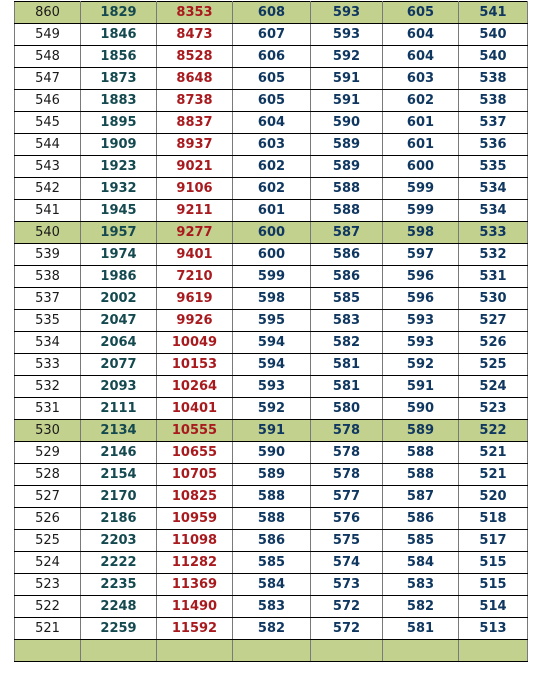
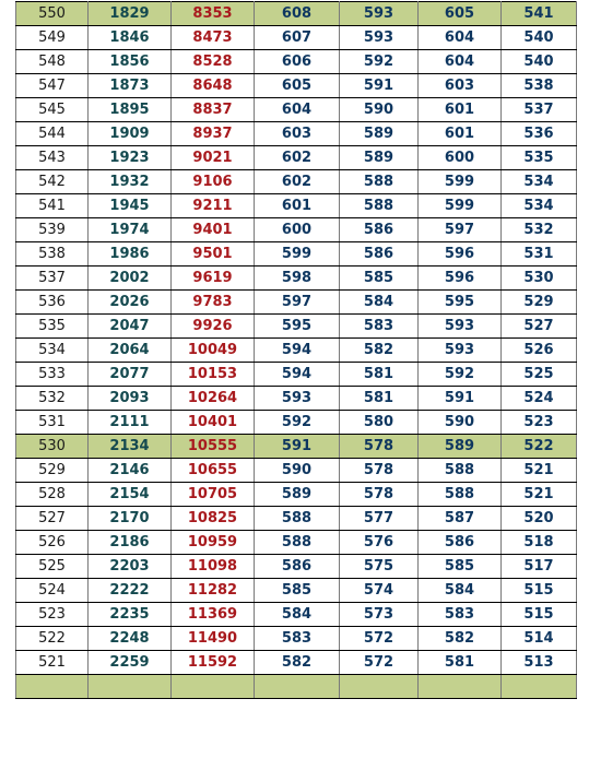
- 860	1829	8353	608	593	605	541
+ 550	1829	8353	608	593	605	541
  549	1846	8473	607	593	604	540
  548	1856	8528	606	592	604	540
  547	1873	8648	605	591	603	538
- 546	1883	8738	605	591	602	538
  545	1895	8837	604	590	601	537
  544	1909	8937	603	589	601	536
  543	1923	9021	602	589	600	535
  542	1932	9106	602	588	599	534
  541	1945	9211	601	588	599	534
- 540	1957	9277	600	587	598	533
  539	1974	9401	600	586	597	532
- 538	1986	7210	599	586	596	531
+ 538	1986	9501	599	586	596	531
  537	2002	9619	598	585	596	530
+ 536	2026	9783	597	584	595	529
  535	2047	9926	595	583	593	527
  534	2064	10049	594	582	593	526
  533	2077	10153	594	581	592	525
  532	2093	10264	593	581	591	524
  531	2111	10401	592	580	590	523
  530	2134	10555	591	578	589	522
  529	2146	10655	590	578	588	521
  528	2154	10705	589	578	588	521
  527	2170	10825	588	577	587	520
  526	2186	10959	588	576	586	518
  525	2203	11098	586	575	585	517
  524	2222	11282	585	574	584	515
  523	2235	11369	584	573	583	515
  522	2248	11490	583	572	582	514
  521	2259	11592	582	572	581	513
